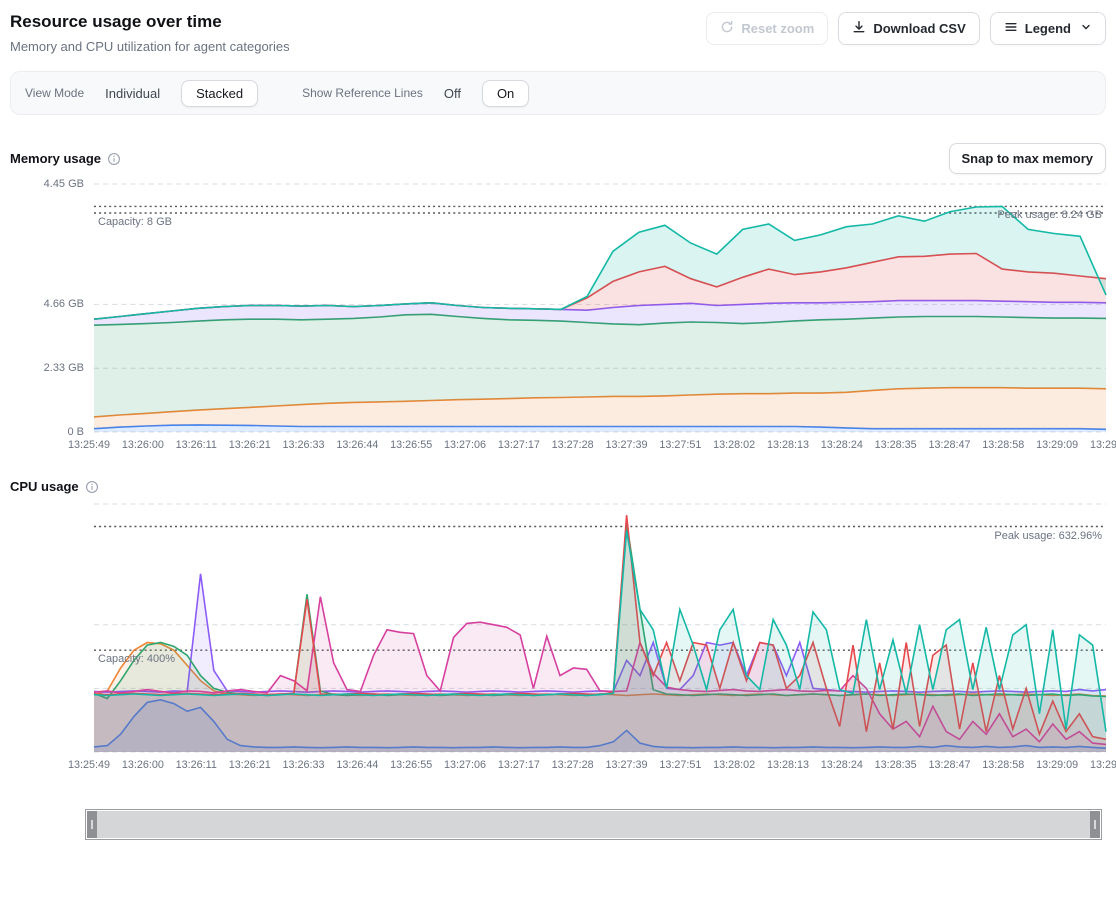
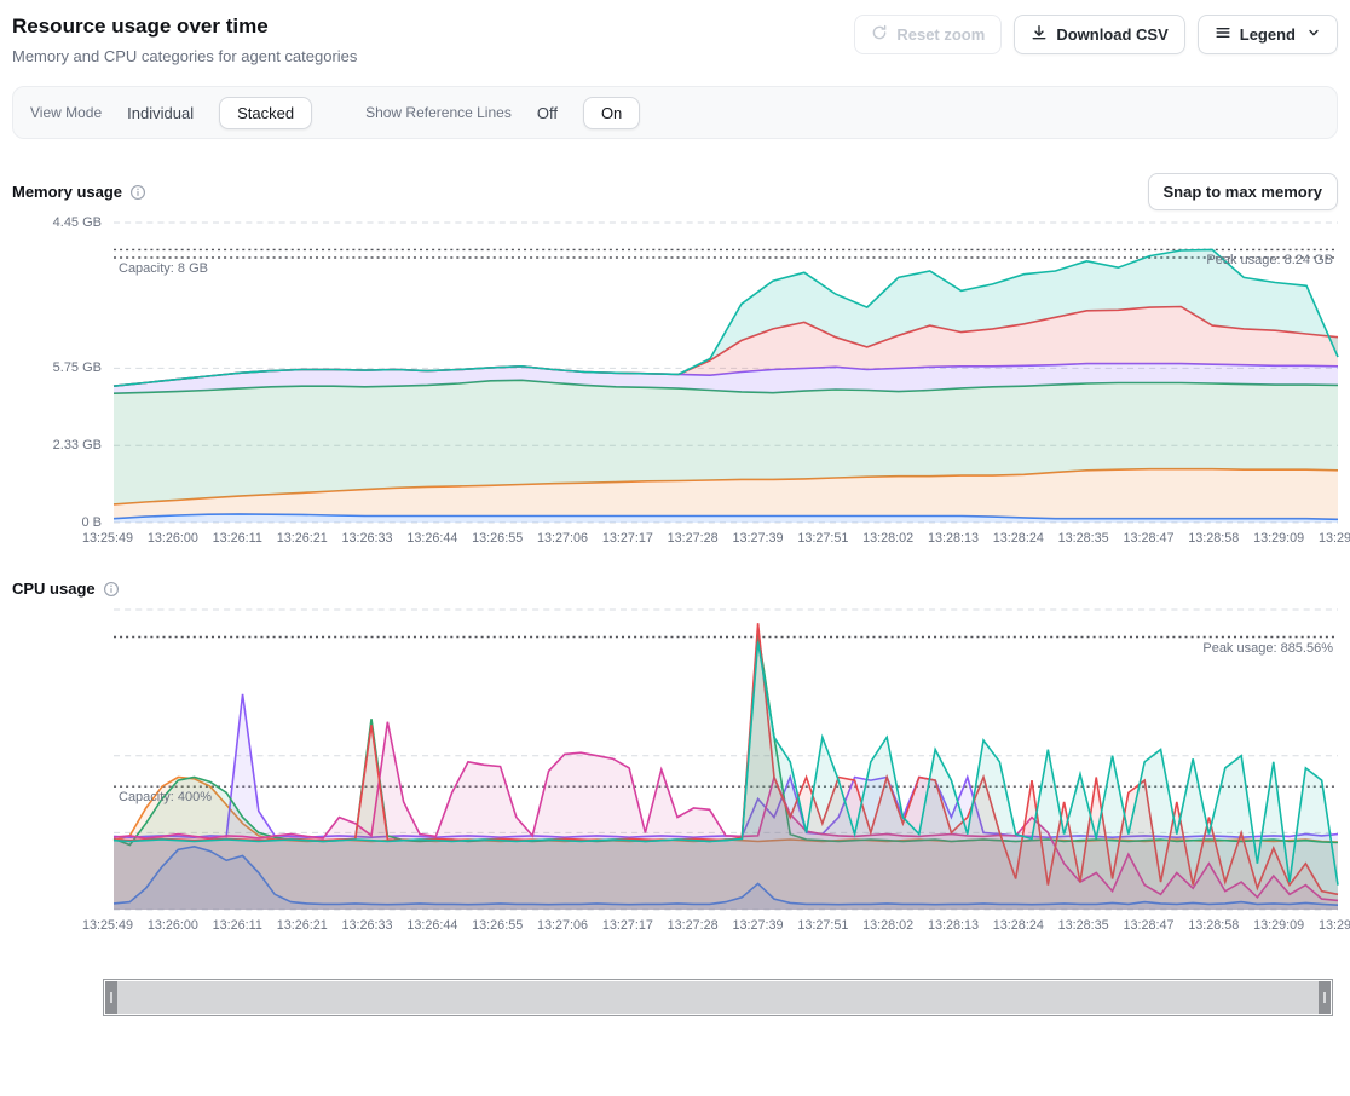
  Resource usage over time
- Memory and CPU utilization for agent categories
+ Memory and CPU categories for agent categories
  Reset zoom
  Download CSV
  Legend
  View Mode
  Individual
  Stacked
  Show Reference Lines
  Off
  On
  Memory usage
  Snap to max memory
  4.45 GB
- 4.66 GB
+ 5.75 GB
  2.33 GB
  0 B
  Capacity: 8 GB
  Peak usage: 8.24 GB
  13:25:49
  13:26:00
  13:26:11
  13:26:21
  13:26:33
  13:26:44
  13:26:55
  13:27:06
  13:27:17
  13:27:28
  13:27:39
  13:27:51
  13:28:02
  13:28:13
  13:28:24
  13:28:35
  13:28:47
  13:28:58
  13:29:09
  CPU usage
- Peak usage: 632.96%
+ Peak usage: 885.56%
  Capacity: 400%
  13:25:49
  13:26:00
  13:26:11
  13:26:21
  13:26:33
  13:26:44
  13:26:55
  13:27:06
  13:27:17
  13:27:28
  13:27:39
  13:27:51
  13:28:02
  13:28:13
  13:28:24
  13:28:35
  13:28:47
  13:28:58
  13:29:09
